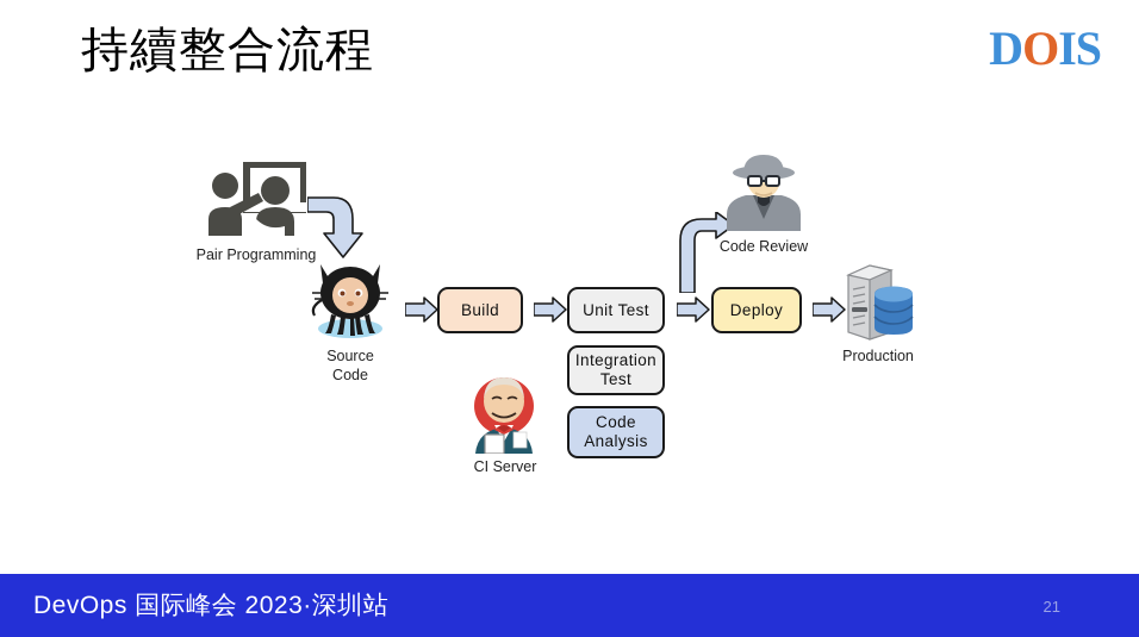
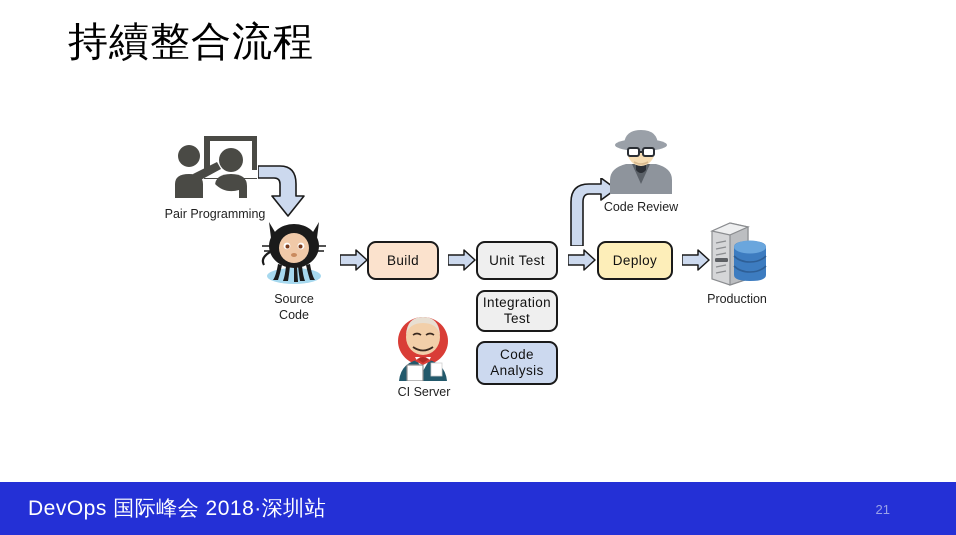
  持續整合流程
- DOIS
  Pair Programming
  Source
  Code
  Build
  Unit Test
  Integration
  Test
  Code
  Analysis
  CI Server
  Code Review
  Deploy
  Production
- DevOps 国际峰会 2023·深圳站
+ DevOps 国际峰会 2018·深圳站
  21
